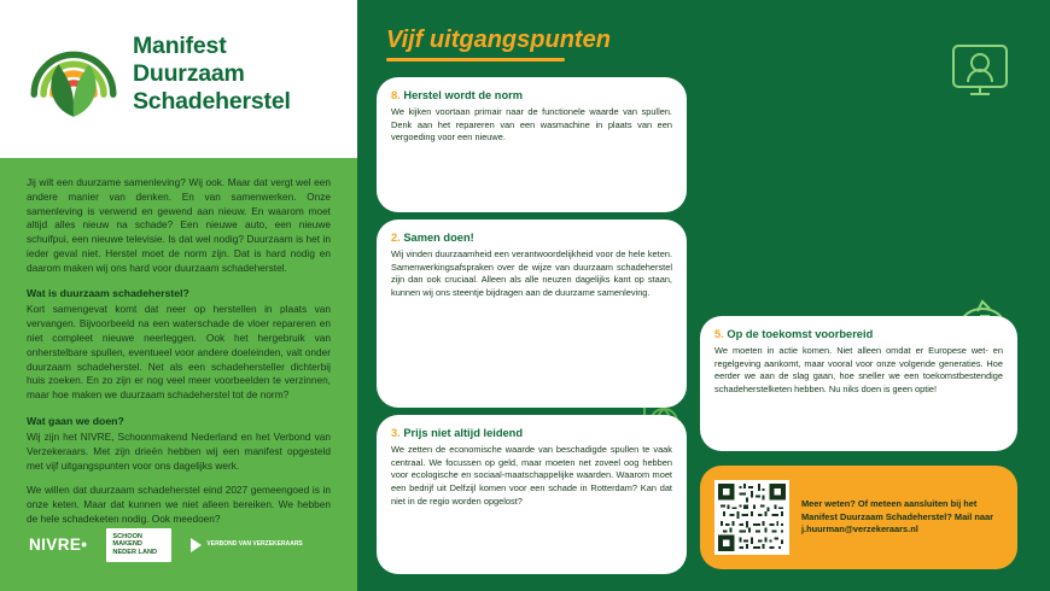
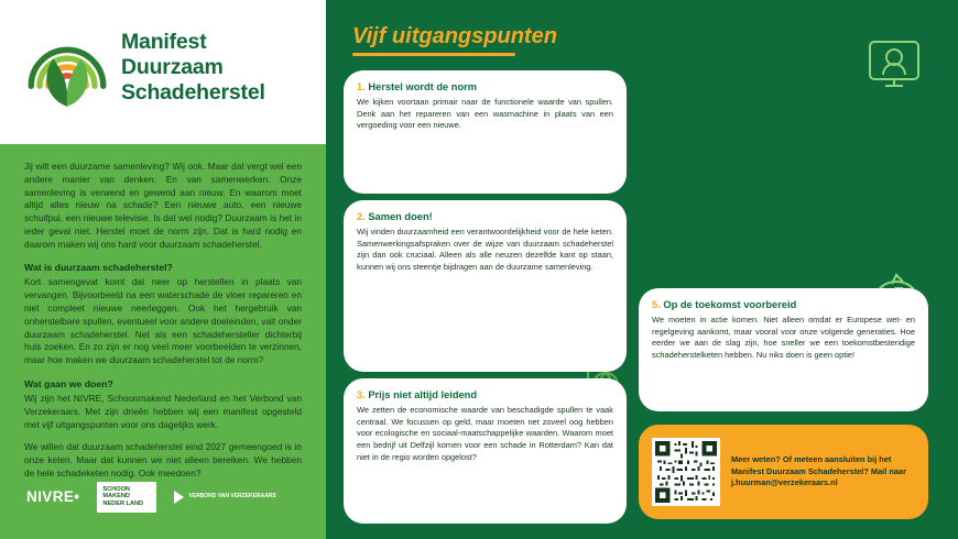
  Manifest
  Duurzaam
  Schadeherstel
  Jij wilt een duurzame samenleving? Wij ook. Maar dat vergt wel een andere manier van denken. En van samenwerken. Onze samenleving is verwend en gewend aan nieuw. En waarom moet altijd alles nieuw na schade? Een nieuwe auto, een nieuwe schuifpui, een nieuwe televisie. Is dat wel nodig? Duurzaam is het in ieder geval niet. Herstel moet de norm zijn. Dat is hard nodig en daarom maken wij ons hard voor duurzaam schadeherstel.
  Wat is duurzaam schadeherstel?
  Kort samengevat komt dat neer op herstellen in plaats van vervangen. Bijvoorbeeld na een waterschade de vloer repareren en niet compleet nieuwe neerleggen. Ook het hergebruik van onherstelbare spullen, eventueel voor andere doeleinden, valt onder duurzaam schadeherstel. Net als een schadehersteller dichterbij huis zoeken. En zo zijn er nog veel meer voorbeelden te verzinnen, maar hoe maken we duurzaam schadeherstel tot de norm?
  Wat gaan we doen?
  Wij zijn het NIVRE, Schoonmakend Nederland en het Verbond van Verzekeraars. Met zijn drieën hebben wij een manifest opgesteld met vijf uitgangspunten voor ons dagelijks werk.
  We willen dat duurzaam schadeherstel eind 2027 gemeengoed is in onze keten. Maar dat kunnen we niet alleen bereiken. We hebben de hele schadeketen nodig. Ook meedoen?
  NIVRE•
  Vijf uitgangspunten
- 8. Herstel wordt de norm
+ 1. Herstel wordt de norm
  We kijken voortaan primair naar de functionele waarde van spullen. Denk aan het repareren van een wasmachine in plaats van een vergoeding voor een nieuwe.
  2. Samen doen!
- Wij vinden duurzaamheid een verantwoordelijkheid voor de hele keten. Samenwerkingsafspraken over de wijze van duurzaam schadeherstel zijn dan ook cruciaal. Alleen als alle neuzen dagelijks kant op staan, kunnen wij ons steentje bijdragen aan de duurzame samenleving.
+ Wij vinden duurzaamheid een verantwoordelijkheid voor de hele keten. Samenwerkingsafspraken over de wijze van duurzaam schadeherstel zijn dan ook cruciaal. Alleen als alle neuzen dezelfde kant op staan, kunnen wij ons steentje bijdragen aan de duurzame samenleving.
  3. Prijs niet altijd leidend
  We zetten de economische waarde van beschadigde spullen te vaak centraal. We focussen op geld, maar moeten net zoveel oog hebben voor ecologische en sociaal-maatschappelijke waarden. Waarom moet een bedrijf uit Delfzijl komen voor een schade in Rotterdam? Kan dat niet in de regio worden opgelost?
  5. Op de toekomst voorbereid
- We moeten in actie komen. Niet alleen omdat er Europese wet- en regelgeving aankomt, maar vooral voor onze volgende generaties. Hoe eerder we aan de slag gaan, hoe sneller we een toekomstbestendige schadeherstelketen hebben. Nu niks doen is geen optie!
+ We moeten in actie komen. Niet alleen omdat er Europese wet- en regelgeving aankomt, maar vooral voor onze volgende generaties. Hoe eerder we aan de slag zijn, hoe sneller we een toekomstbestendige schadeherstelketen hebben. Nu niks doen is geen optie!
  Meer weten? Of meteen aansluiten bij het Manifest Duurzaam Schadeherstel? Mail naar j.huurman@verzekeraars.nl
